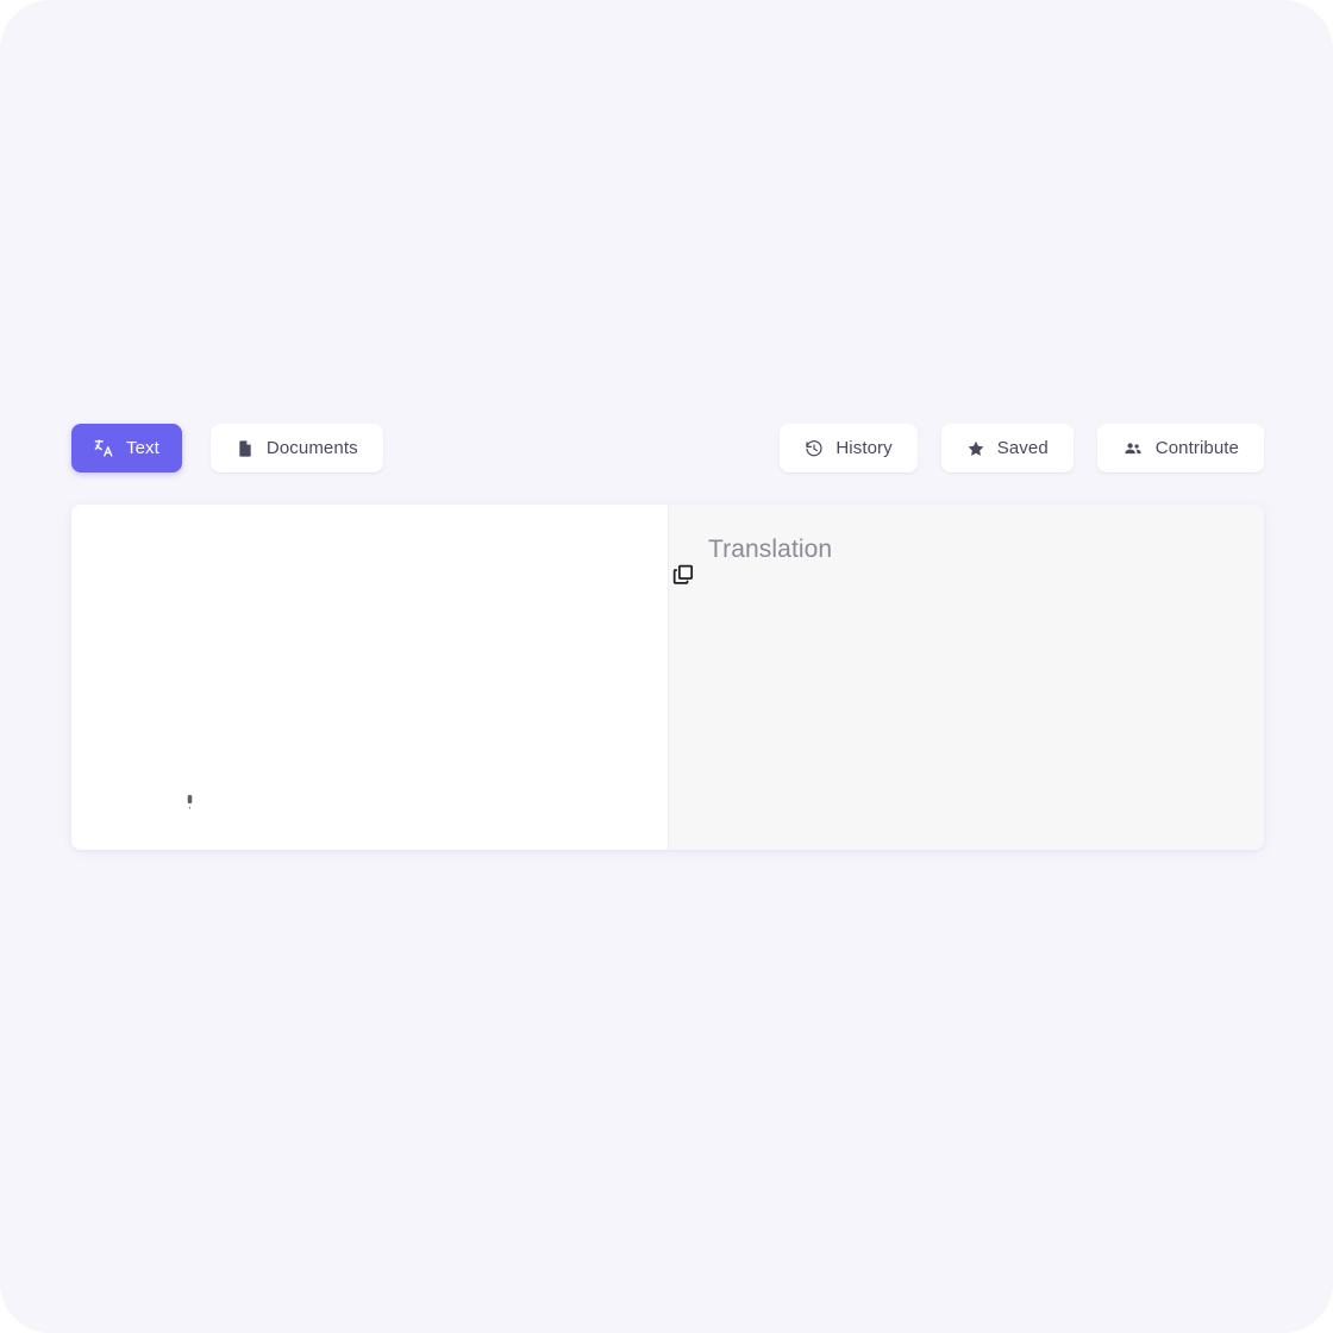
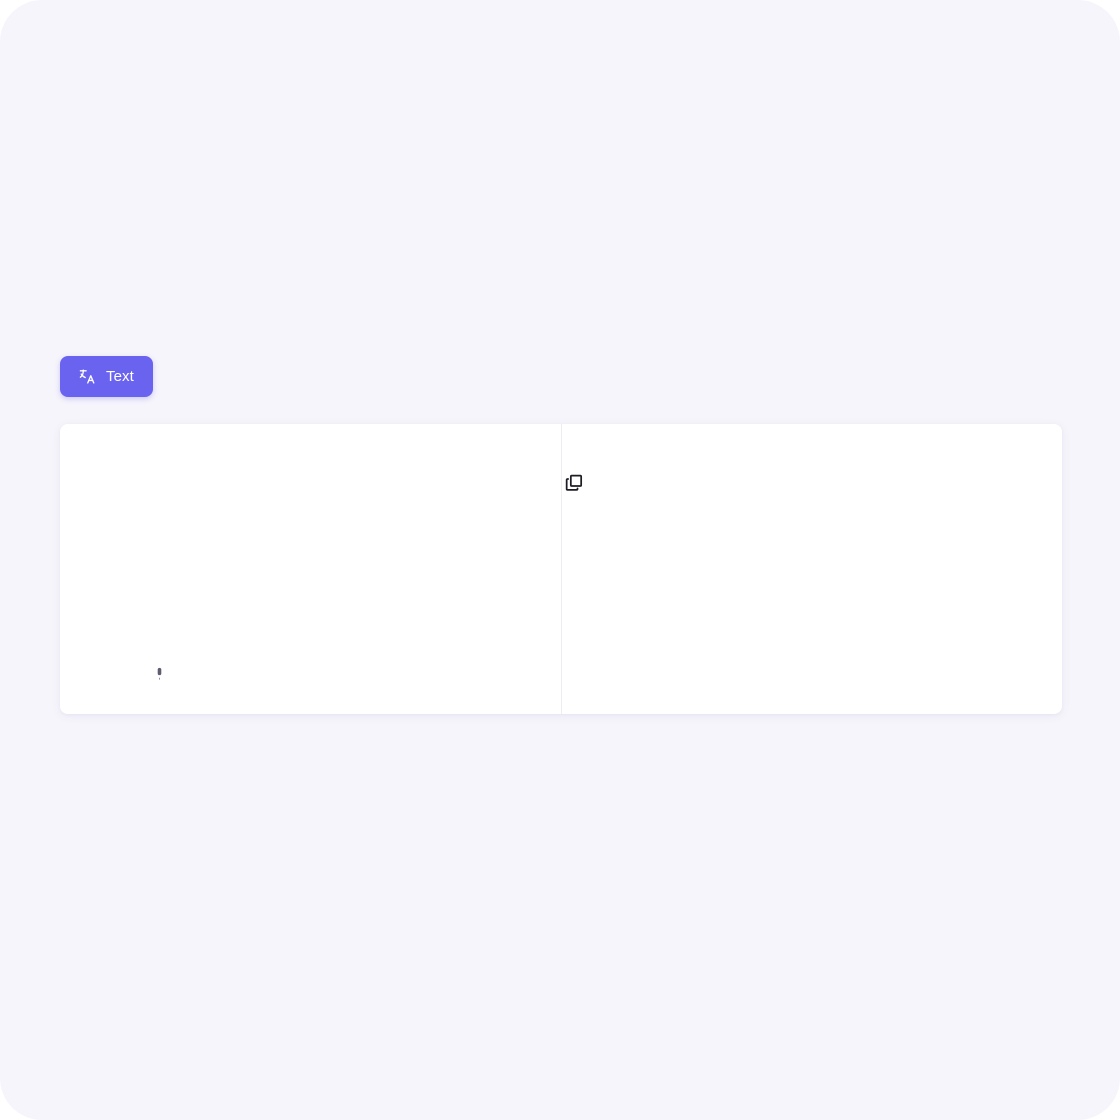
  Text
- Documents
- History
- Saved
- Contribute
- Translation
